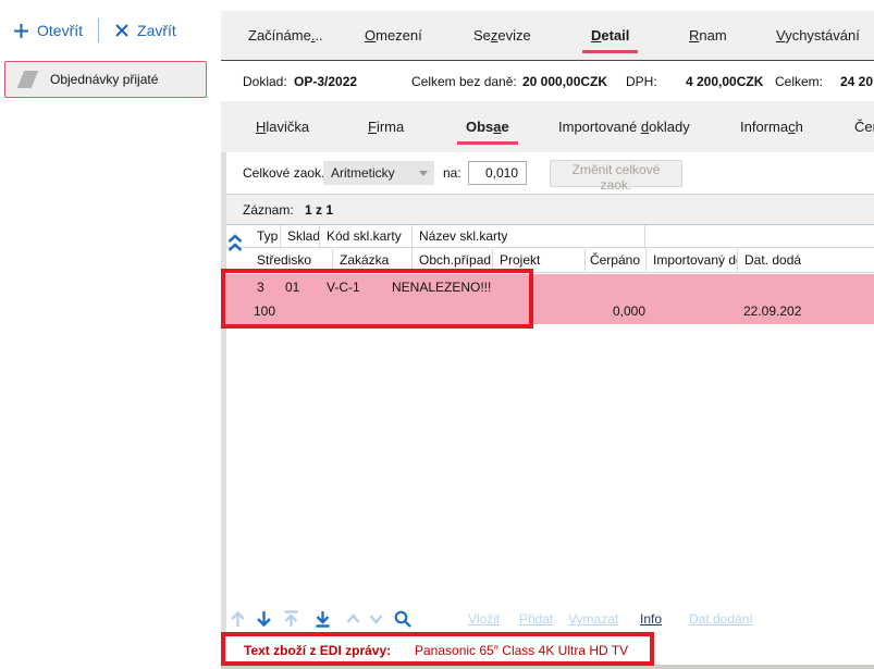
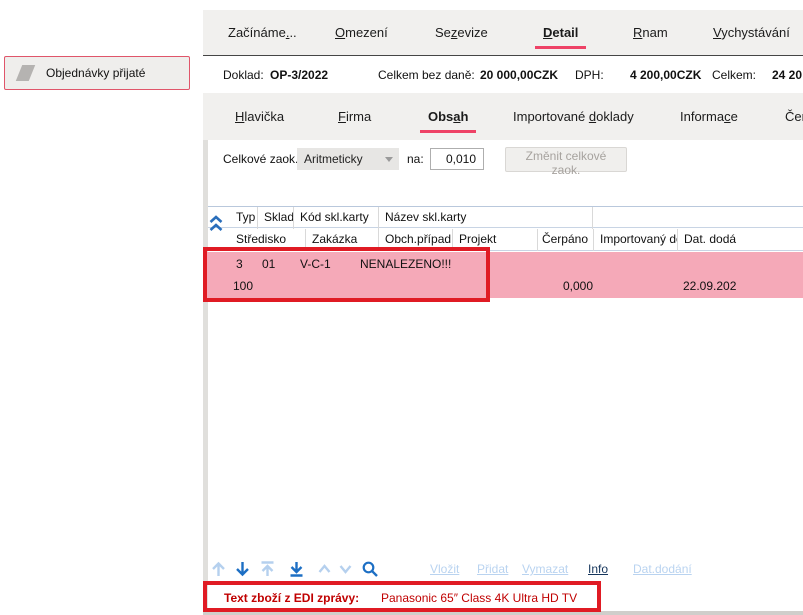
- Otevřít
- Zavřít
  Objednávky přijaté
  Začínáme...
  Omezení
  Sezevize
  Detail
  Rnam
  Vychystávání
  Doklad:
  OP-3/2022
  Celkem bez daně:
  20 000,00CZK
  DPH:
  4 200,00CZK
  Celkem:
  24 20
  Hlavička
  Firma
- Obsae
+ Obsah
  Importované doklady
- Informach
+ Informace
  Celkové zaok
  Aritmeticky
  na:
  0,010
  Změnit celkové zaok.
- Záznam:
- 1 z 1
  Typ
  Sklad
  Kód skl.karty
  Název skl.karty
  Středisko
  Zakázka
  Obch.případ
  Projekt
  Čerpáno
  Importovaný d
  Dat. dodá
  3
  01
  V-C-1
  NENALEZENO!!!
  100
  0,000
  22.09.202
  Vložit
  Přidat
  Vymazat
  Info
  Dat.dodání
  Text zboží z EDI zprávy:
  Panasonic 65″ Class 4K Ultra HD TV
